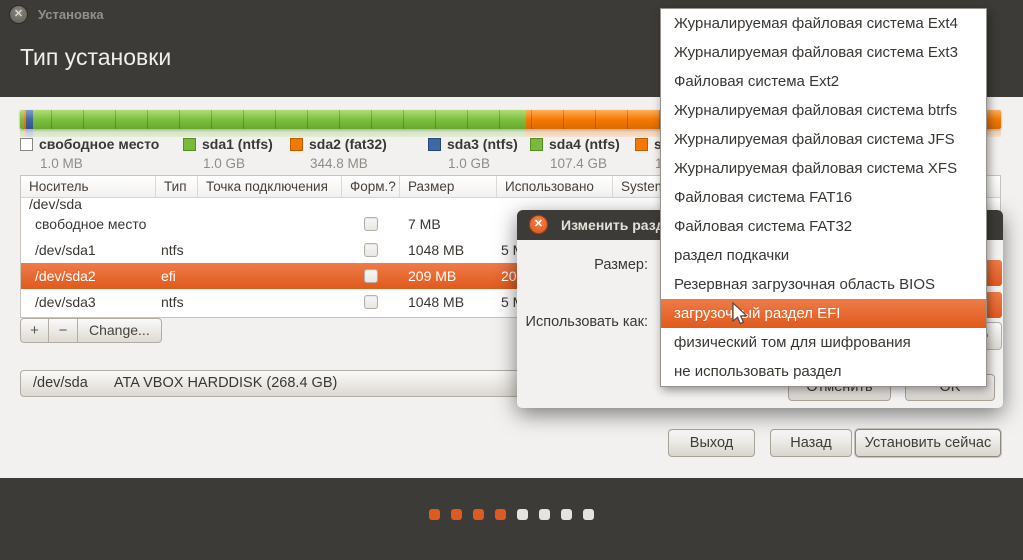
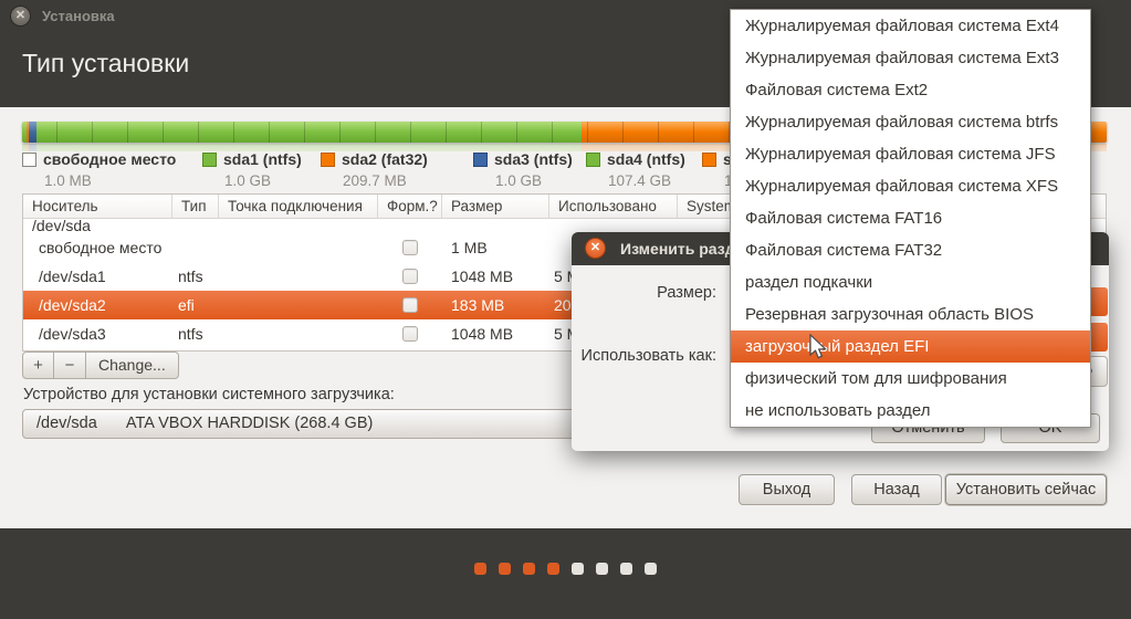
  ✕
  Установка
  Тип установки
  свободное место
  1.0 MB
  sda1 (ntfs)
  1.0 GB
  sda2 (fat32)
- 344.8 MB
+ 209.7 MB
  sda3 (ntfs)
  1.0 GB
  sda4 (ntfs)
  107.4 GB
  Носитель
  Тип
  Точка подключения
  Форм.?
  Размер
  Использовано
  Syste
  /dev/sda
  свободное место
- 7 MB
+ 1 MB
  /dev/sda1
  ntfs
  1048 MB
  /dev/sda2
  efi
- 209 MB
+ 183 MB
  /dev/sda3
  ntfs
  1048 MB
  +
  −
  Change...
+ Устройство для установки системного загрузчика:
  /dev/sda ATA VBOX HARDDISK (268.4 GB)
  Выход
  Назад
  Установить сейчас
  ✕
  Изменить раз
  Размер:
  Использовать как:
  Отменить
  OK
  Журналируемая файловая система Ext4
  Журналируемая файловая система Ext3
  Файловая система Ext2
  Журналируемая файловая система btrfs
  Журналируемая файловая система JFS
  Журналируемая файловая система XFS
  Файловая система FAT16
  Файловая система FAT32
  раздел подкачки
  Резервная загрузочная область BIOS
  загрузочый раздел EFI
  физический том для шифрования
  не использовать раздел
